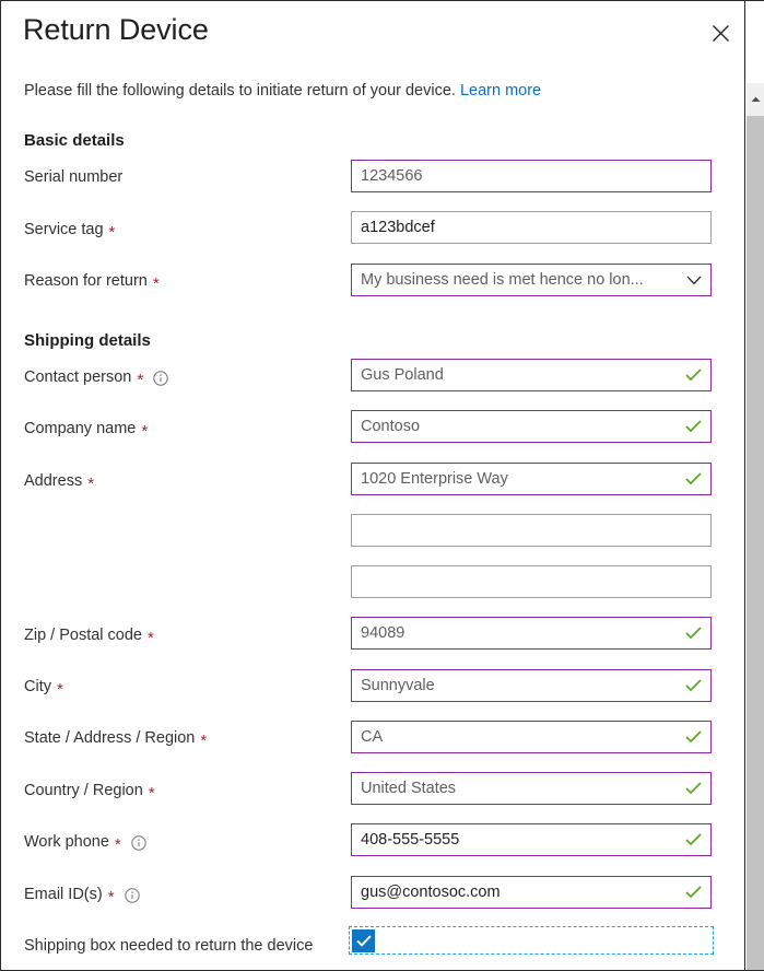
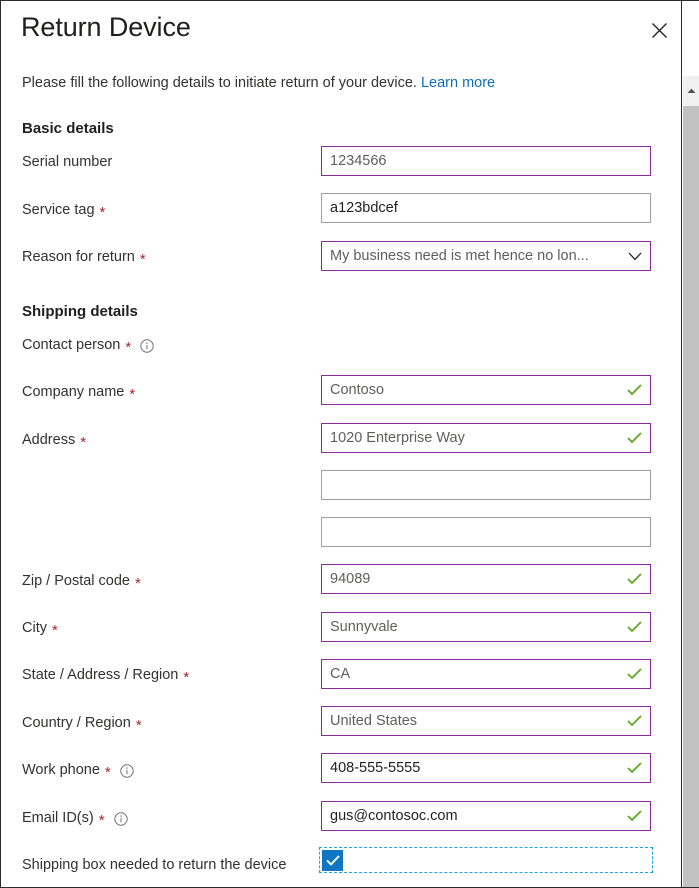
  Return Device
  Please fill the following details to initiate return of your device. Learn more
  Basic details
  Serial number
  1234566
  Service tag
  *
  a123bdcef
  Reason for return
  *
  My business need is met hence no lon...
  Shipping details
  Contact person
  *
- Gus Poland
  Company name
  *
  Contoso
  Address
  *
  1020 Enterprise Way
  Zip / Postal code
  *
  94089
  City
  *
  Sunnyvale
  State / Address / Region
  *
  CA
  Country / Region
  *
  United States
  Work phone
  *
  408-555-5555
  Email ID(s)
  *
  gus@contosoc.com
  Shipping box needed to return the device
